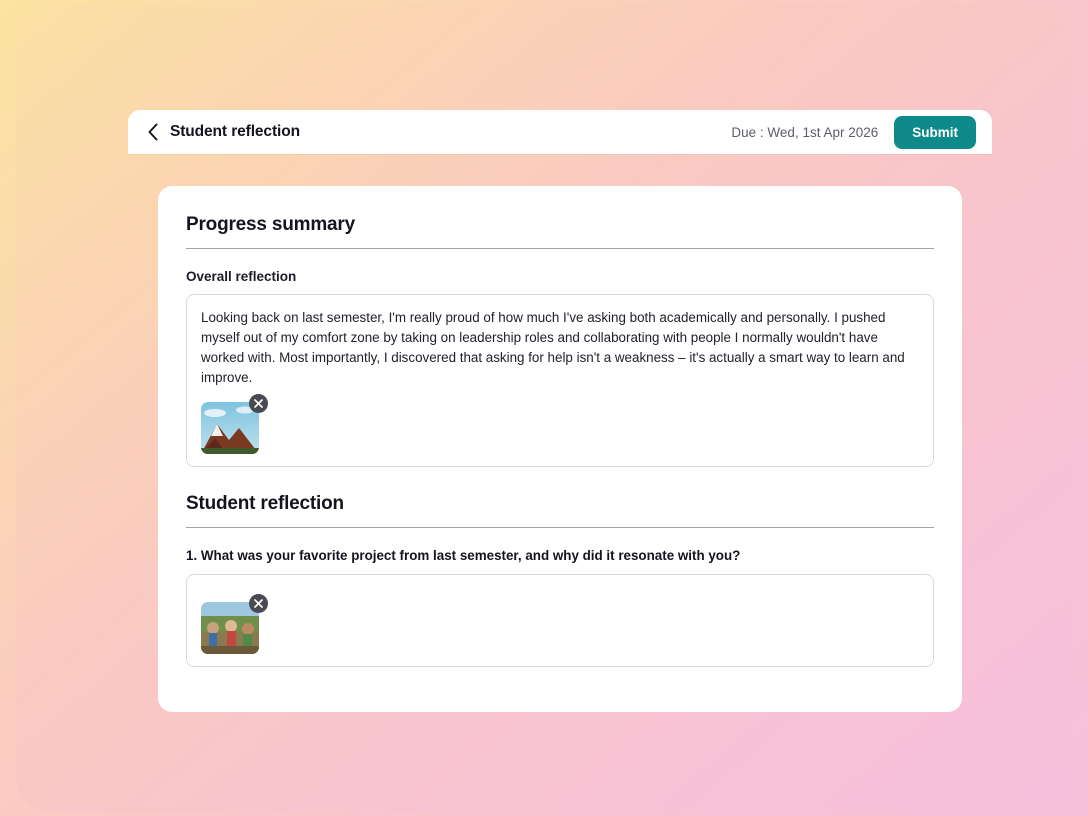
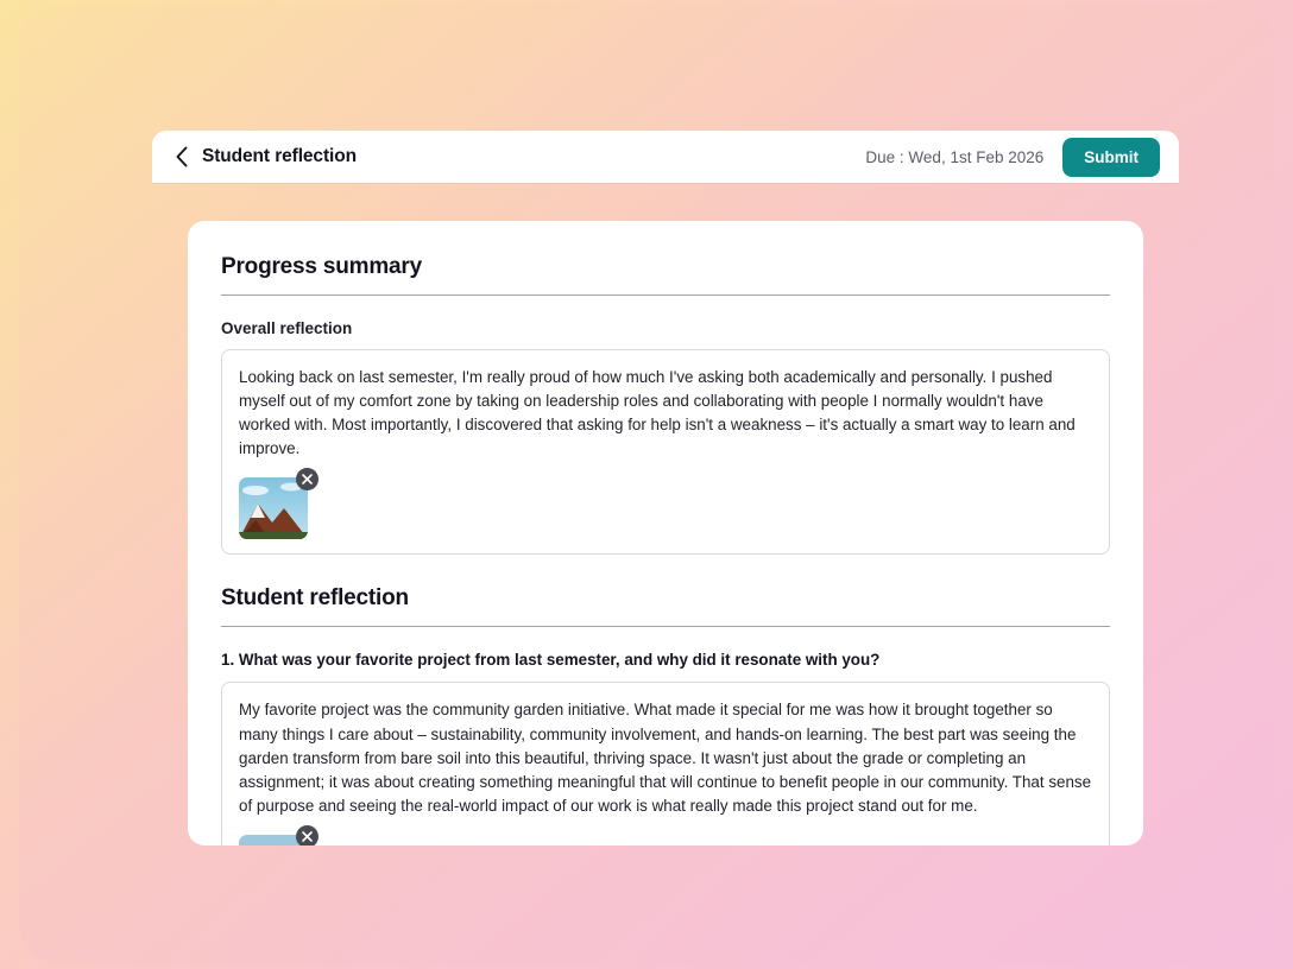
  Student reflection
- Due : Wed, 1st Apr 2026
+ Due : Wed, 1st Feb 2026
  Submit
  Progress summary
  Overall reflection
  Looking back on last semester, I'm really proud of how much I've asking both academically and personally. I pushed myself out of my comfort zone by taking on leadership roles and collaborating with people I normally wouldn't have worked with. Most importantly, I discovered that asking for help isn't a weakness – it's actually a smart way to learn and improve.
  Student reflection
  1. What was your favorite project from last semester, and why did it resonate with you?
+ My favorite project was the community garden initiative. What made it special for me was how it brought together so many things I care about – sustainability, community involvement, and hands-on learning. The best part was seeing the garden transform from bare soil into this beautiful, thriving space. It wasn't just about the grade or completing an assignment; it was about creating something meaningful that will continue to benefit people in our community. That sense of purpose and seeing the real-world impact of our work is what really made this project stand out for me.
